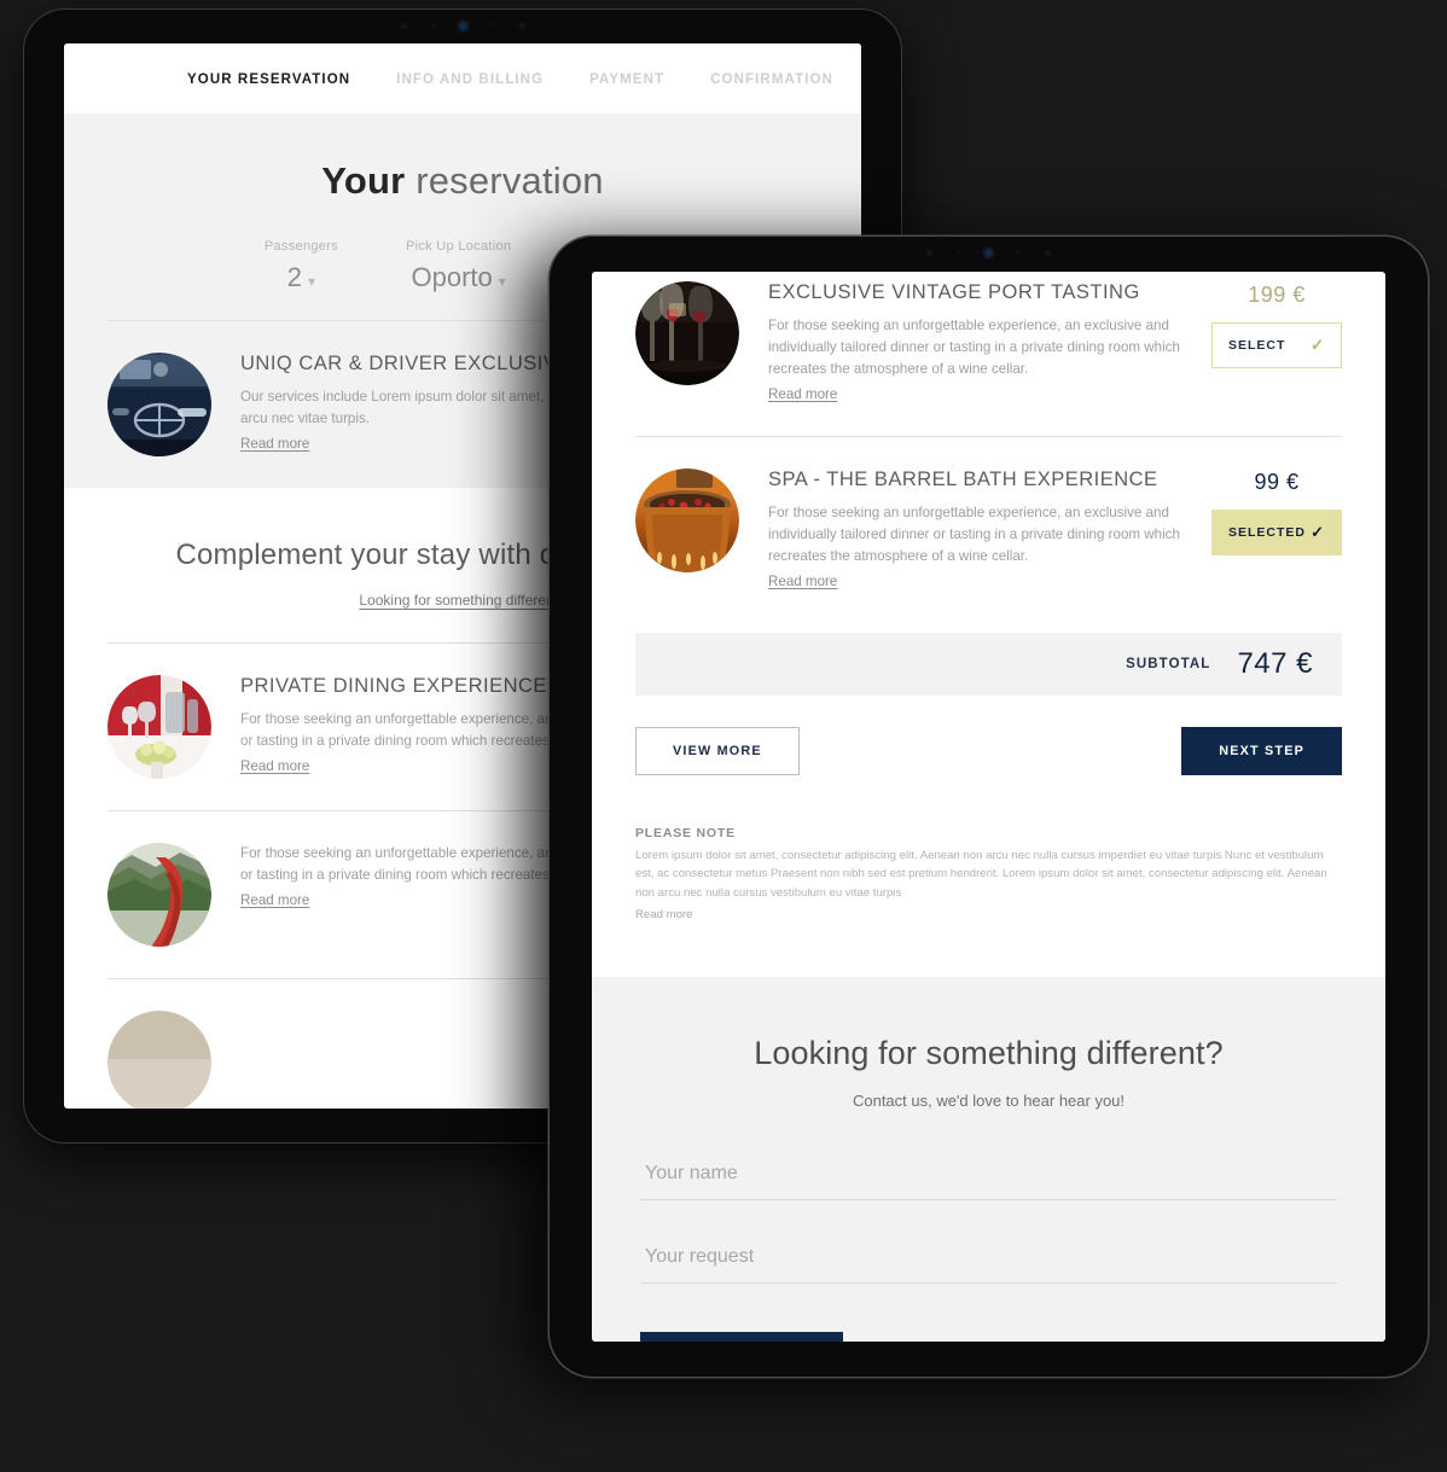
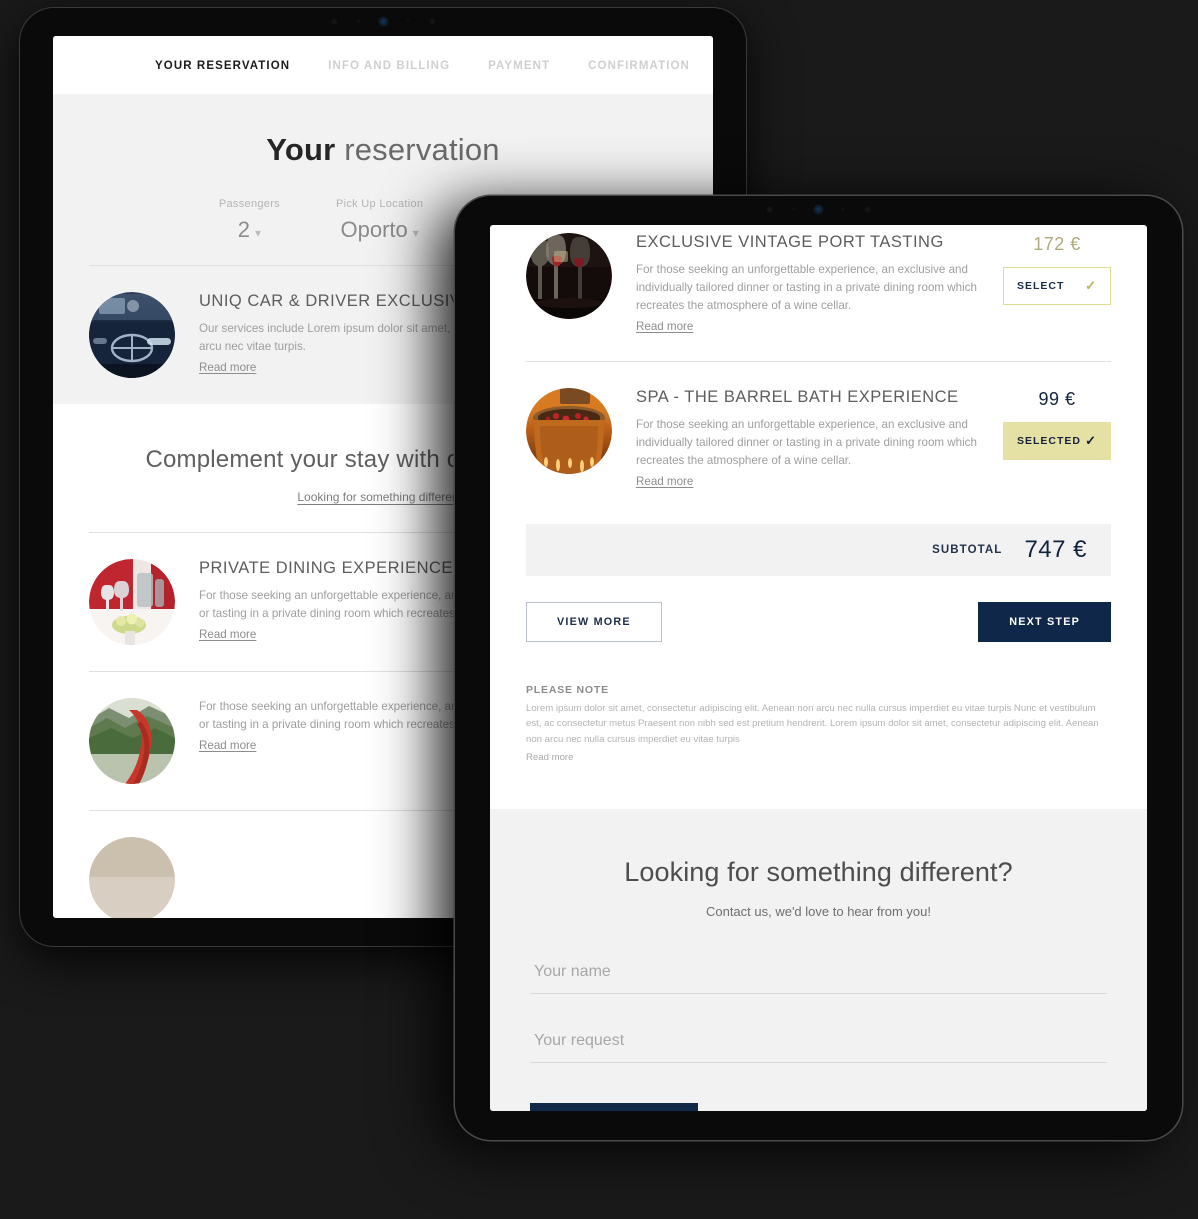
  YOUR RESERVATION
  INFO AND BILLING
  PAYMENT
  CONFIRMATION
  Your reservation
  Passengers
  2 ▾
  Pick Up Location
  Oporto ▾
  UNIQ CAR & DRIVER EXCLUSI
  Read more
  Looking for something differe
  PRIVATE DINING EXPERIENCE
  Read more
  Read more
  EXCLUSIVE VINTAGE PORT TASTING
  For those seeking an unforgettable experience, an exclusive and individually tailored dinner or tasting in a private dining room which recreates the atmosphere of a wine cellar.
  Read more
- 199 €
+ 172 €
  SELECT
  ✓
  SPA - THE BARREL BATH EXPERIENCE
  For those seeking an unforgettable experience, an exclusive and individually tailored dinner or tasting in a private dining room which recreates the atmosphere of a wine cellar.
  Read more
  99 €
  SELECTED
  ✓
  SUBTOTAL
  747 €
  VIEW MORE
  NEXT STEP
  PLEASE NOTE
- Lorem ipsum dolor sit amet, consectetur adipiscing elit. Aenean non arcu nec nulla cursus imperdiet eu vitae turpis Nunc et vestibulum est, ac consectetur metus Praesent non nibh sed est pretium hendrerit. Lorem ipsum dolor sit amet, consectetur adipiscing elit. Aenean non arcu nec nulla cursus vestibulum eu vitae turpis
+ Lorem ipsum dolor sit amet, consectetur adipiscing elit. Aenean non arcu nec nulla cursus imperdiet eu vitae turpis Nunc et vestibulum est, ac consectetur metus Praesent non nibh sed est pretium hendrerit. Lorem ipsum dolor sit amet, consectetur adipiscing elit. Aenean non arcu nec nulla cursus imperdiet eu vitae turpis
  Read more
  Looking for something different?
- Contact us, we'd love to hear hear you!
+ Contact us, we'd love to hear from you!
  Your name
  Your request
